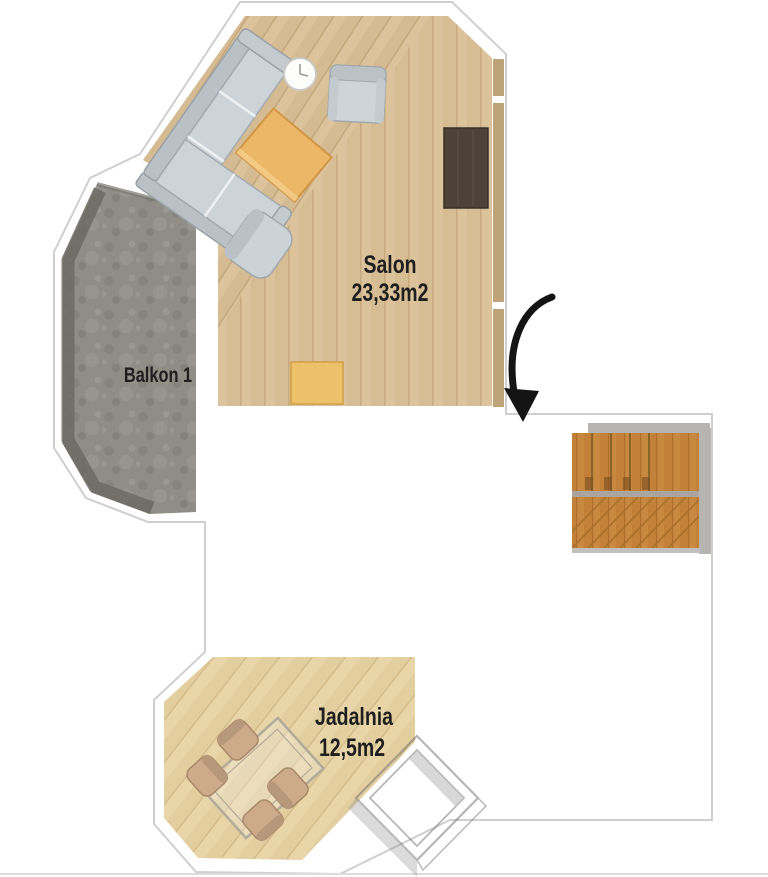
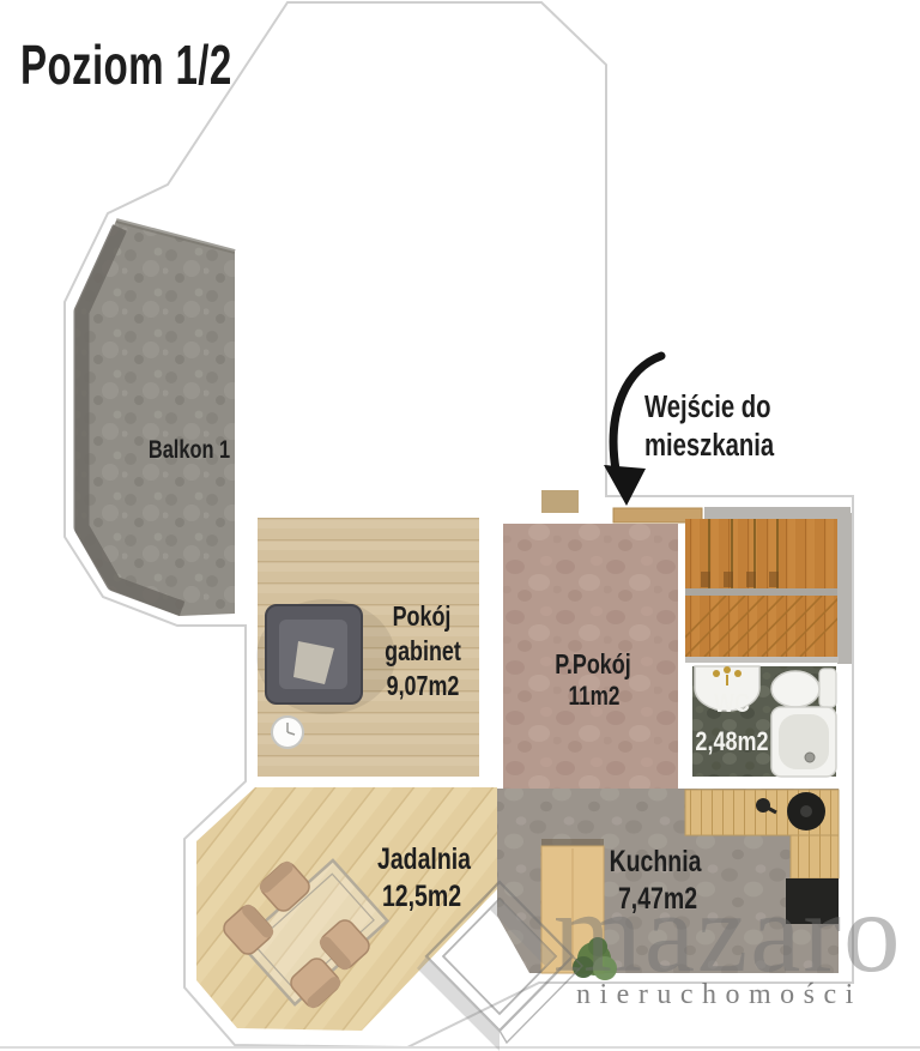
- Salon
- 23,33m2
  Balkon 1
+ Pokój
+ gabinet
+ 9,07m2
+ P.Pokój
+ 11m2
+ WC
+ 2,48m2
+ Kuchnia
+ 7,47m2
  Jadalnia
  12,5m2
+ Wejście do
+ mieszkania
+ Poziom 1/2
+ mazaro
+ nieruchomości
